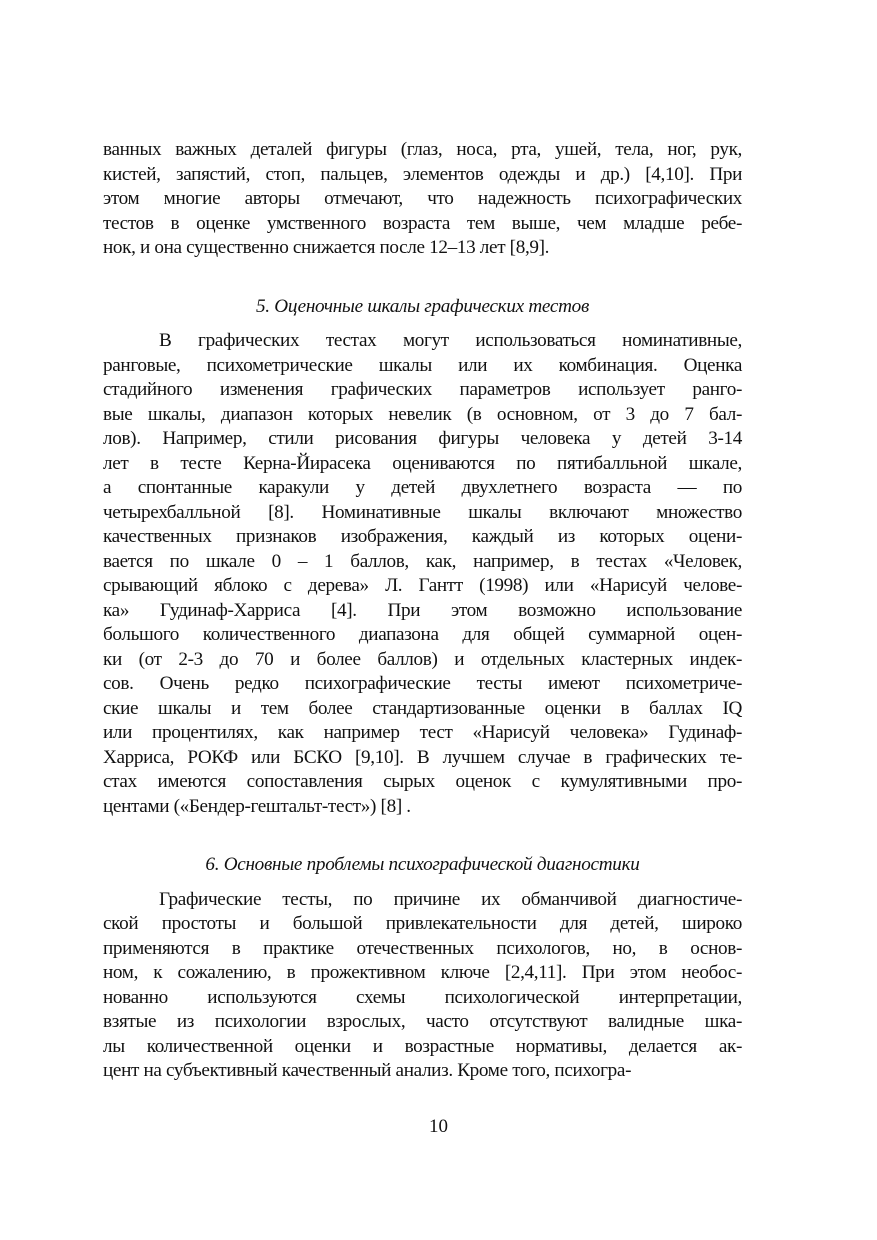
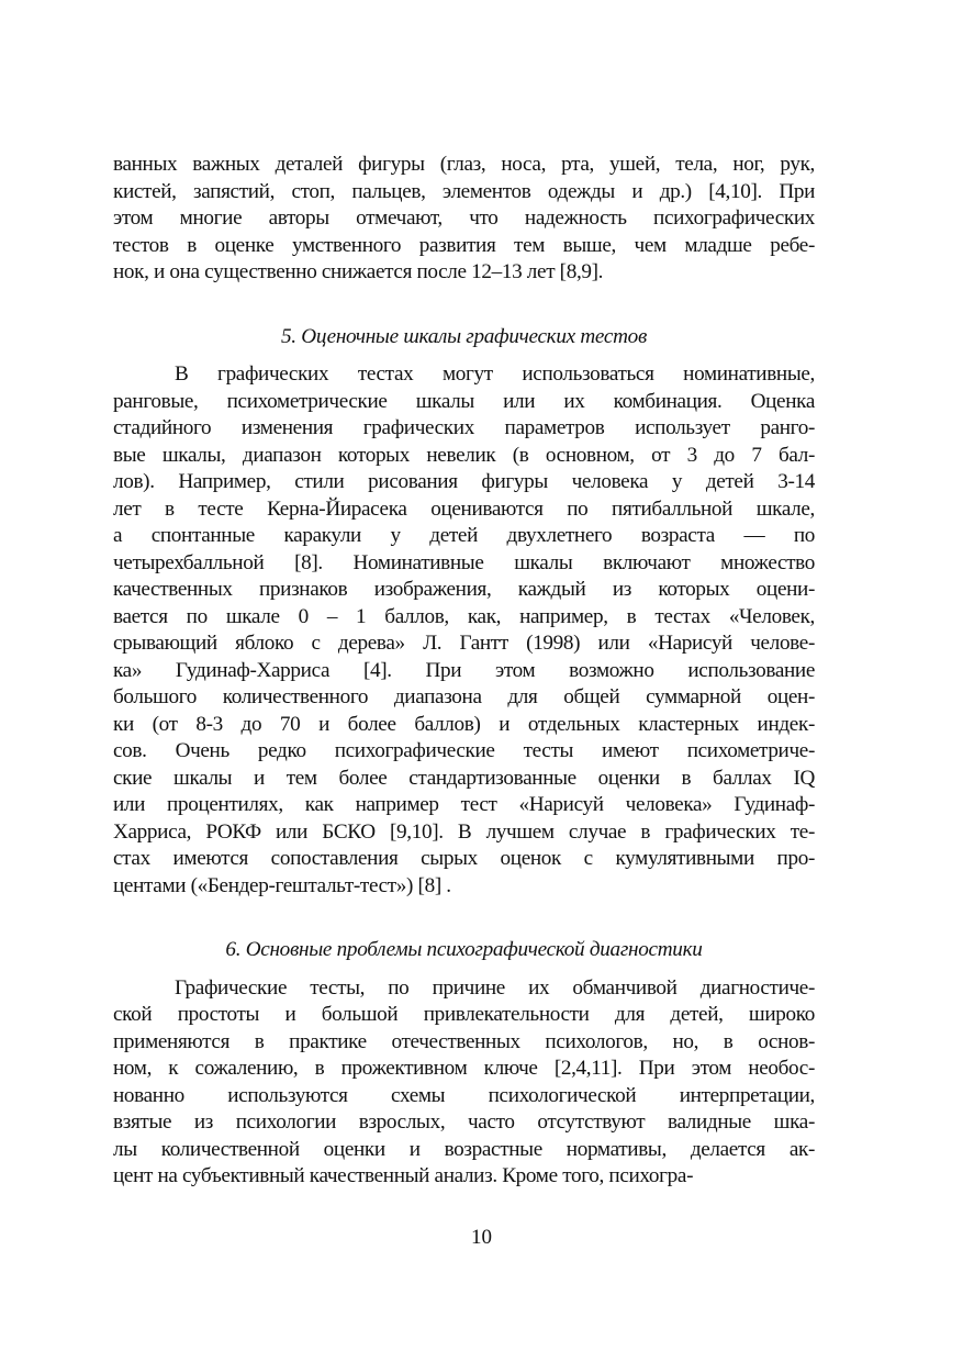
  ванных важных деталей фигуры (глаз, носа, рта, ушей, тела, ног, рук,
  кистей, запястий, стоп, пальцев, элементов одежды и др.) [4,10]. При
  этом многие авторы отмечают, что надежность психографических
- тестов в оценке умственного возраста тем выше, чем младше ребе-
+ тестов в оценке умственного развития тем выше, чем младше ребе-
  нок, и она существенно снижается после 12–13 лет [8,9].
  5. Оценочные шкалы графических тестов
  В графических тестах могут использоваться номинативные,
  ранговые, психометрические шкалы или их комбинация. Оценка
  стадийного изменения графических параметров использует ранго-
  вые шкалы, диапазон которых невелик (в основном, от 3 до 7 бал-
  лов). Например, стили рисования фигуры человека у детей 3-14
  лет в тесте Керна-Йирасека оцениваются по пятибалльной шкале,
  а спонтанные каракули у детей двухлетнего возраста — по
  четырехбалльной [8]. Номинативные шкалы включают множество
  качественных признаков изображения, каждый из которых оцени-
  вается по шкале 0 – 1 баллов, как, например, в тестах «Человек,
  срывающий яблоко с дерева» Л. Гантт (1998) или «Нарисуй челове-
  ка» Гудинаф-Харриса [4]. При этом возможно использование
  большого количественного диапазона для общей суммарной оцен-
- ки (от 2-3 до 70 и более баллов) и отдельных кластерных индек-
+ ки (от 8-3 до 70 и более баллов) и отдельных кластерных индек-
  сов. Очень редко психографические тесты имеют психометриче-
  ские шкалы и тем более стандартизованные оценки в баллах IQ
  или процентилях, как например тест «Нарисуй человека» Гудинаф-
  Харриса, РОКФ или БСКО [9,10]. В лучшем случае в графических те-
  стах имеются сопоставления сырых оценок с кумулятивными про-
  центами («Бендер-гештальт-тест») [8] .
  6. Основные проблемы психографической диагностики
  Графические тесты, по причине их обманчивой диагностиче-
  ской простоты и большой привлекательности для детей, широко
  применяются в практике отечественных психологов, но, в основ-
  ном, к сожалению, в прожективном ключе [2,4,11]. При этом необос-
  нованно используются схемы психологической интерпретации,
  взятые из психологии взрослых, часто отсутствуют валидные шка-
  лы количественной оценки и возрастные нормативы, делается ак-
  цент на субъективный качественный анализ. Кроме того, психогра-
  10
